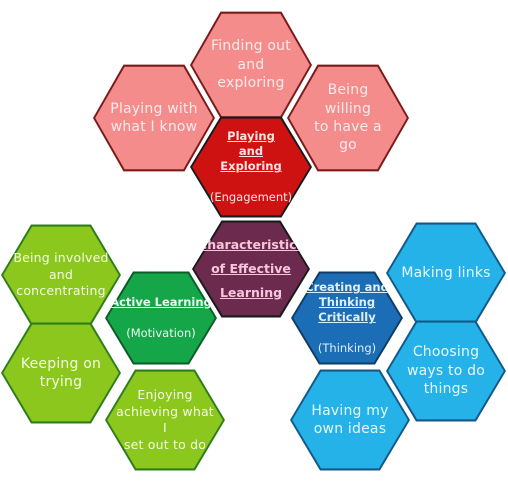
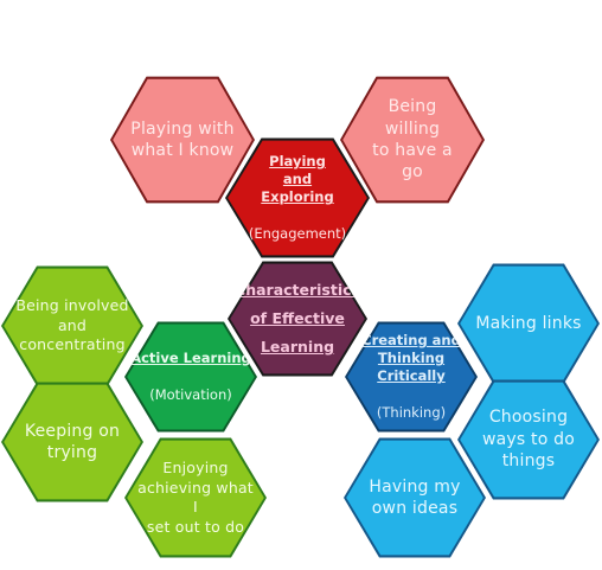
- Finding out
- and exploring
  Playing with
  what I know
  Being willing
  to have a go
  Playing
  and
  Exploring
  (Engagement)
  haracteristic
  of Effective
  Learning
  Being involved
  and
  concentrating
  Keeping on
  trying
  Enjoying
  achieving what I
  set out to do
  Active Learnin
  (Motivation)
  Making links
  Choosing
  ways to do
  things
  Having my
  own ideas
  reating an
  Thinking Critically
  (Thinking)
